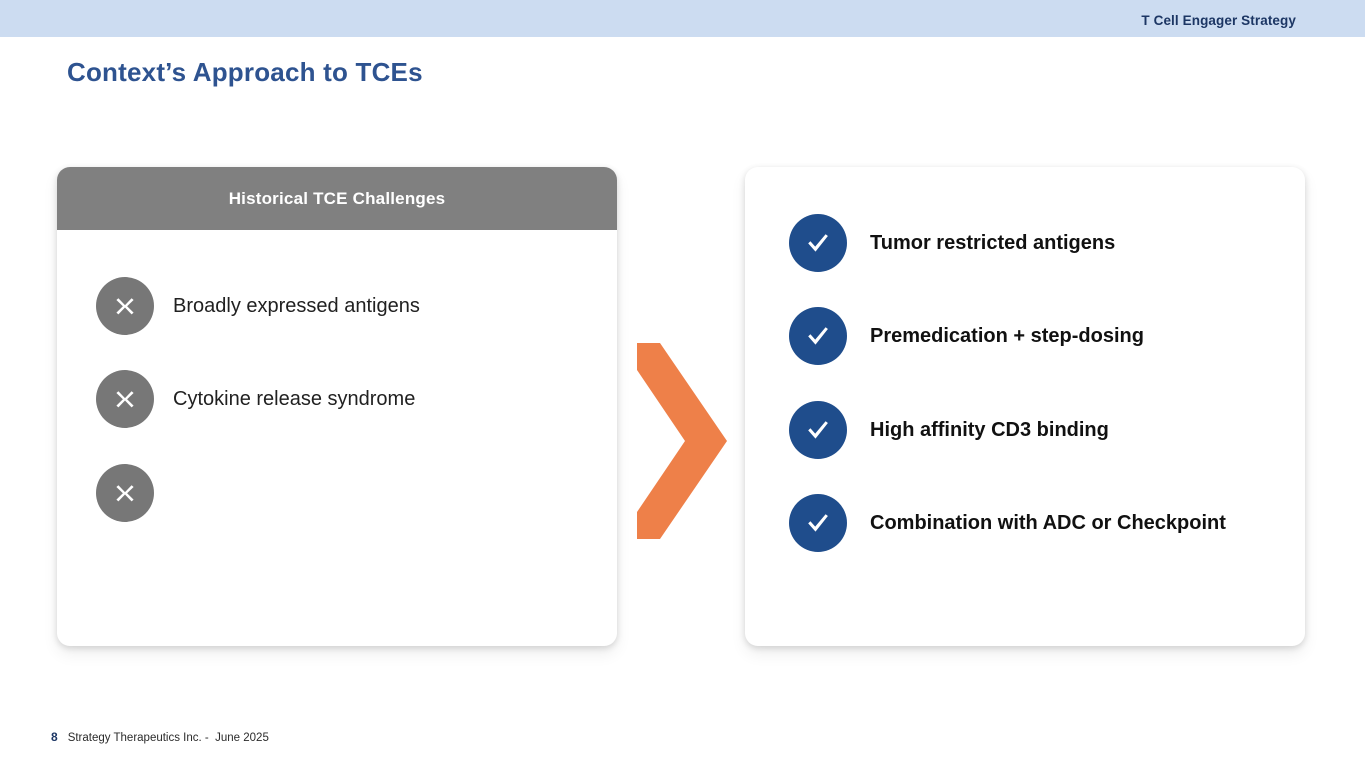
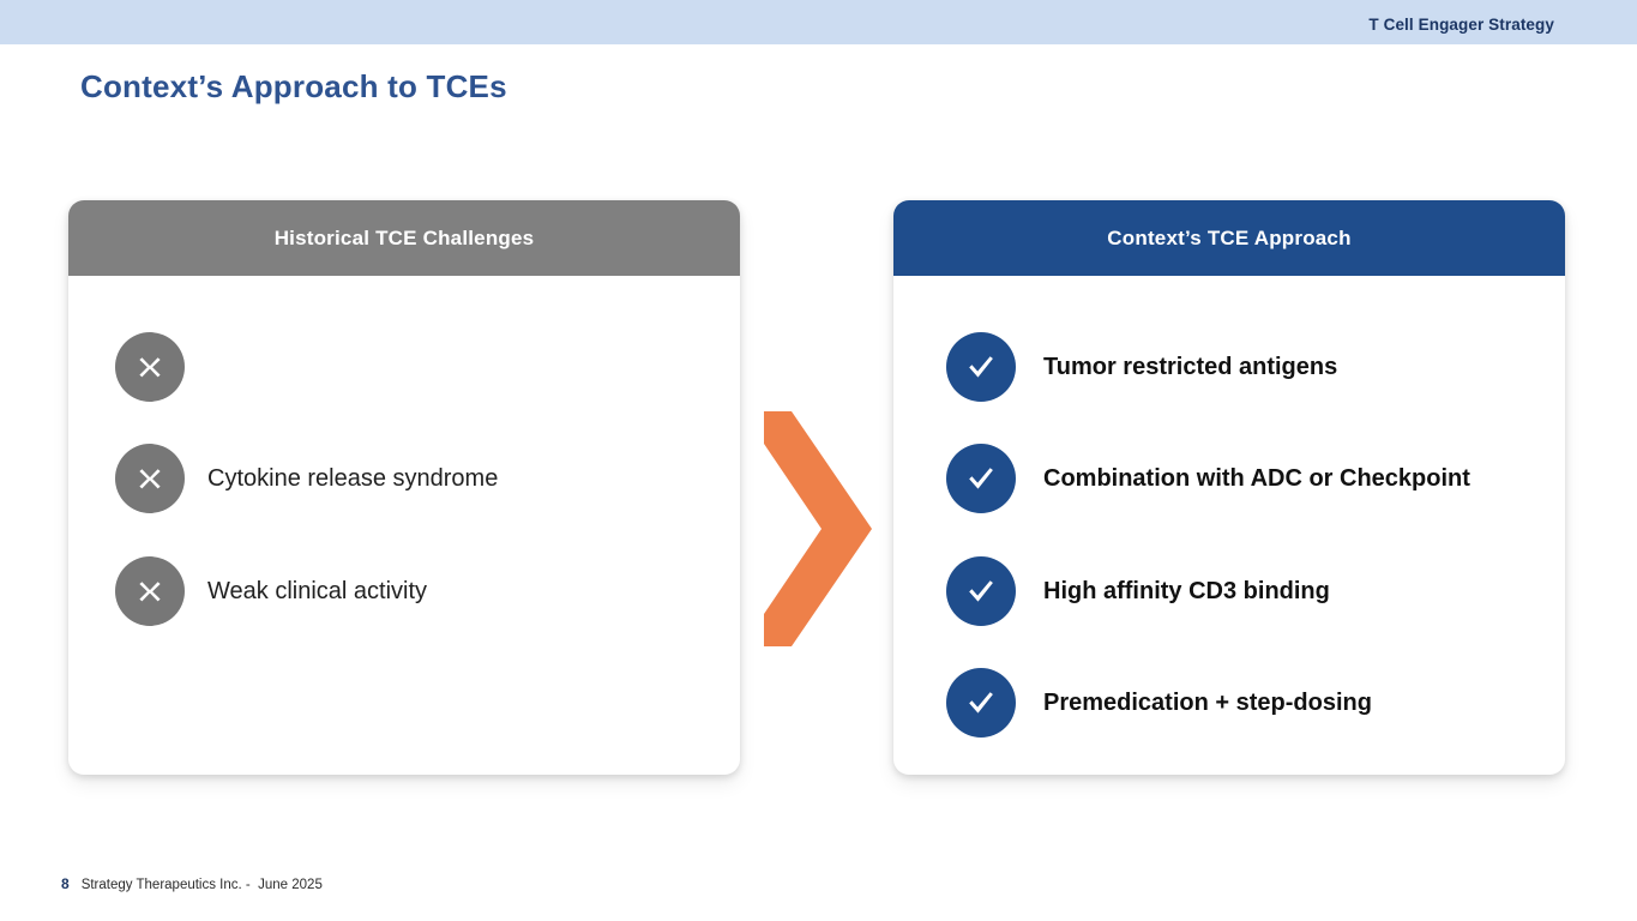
  T Cell Engager Strategy
  Context’s Approach to TCEs
  Historical TCE Challenges
- Broadly expressed antigens
  Cytokine release syndrome
+ Weak clinical activity
+ Context’s TCE Approach
  Tumor restricted antigens
- Premedication + step-dosing
+ Combination with ADC or Checkpoint
  High affinity CD3 binding
- Combination with ADC or Checkpoint
+ Premedication + step-dosing
  8
  Strategy Therapeutics Inc. - June 2025
